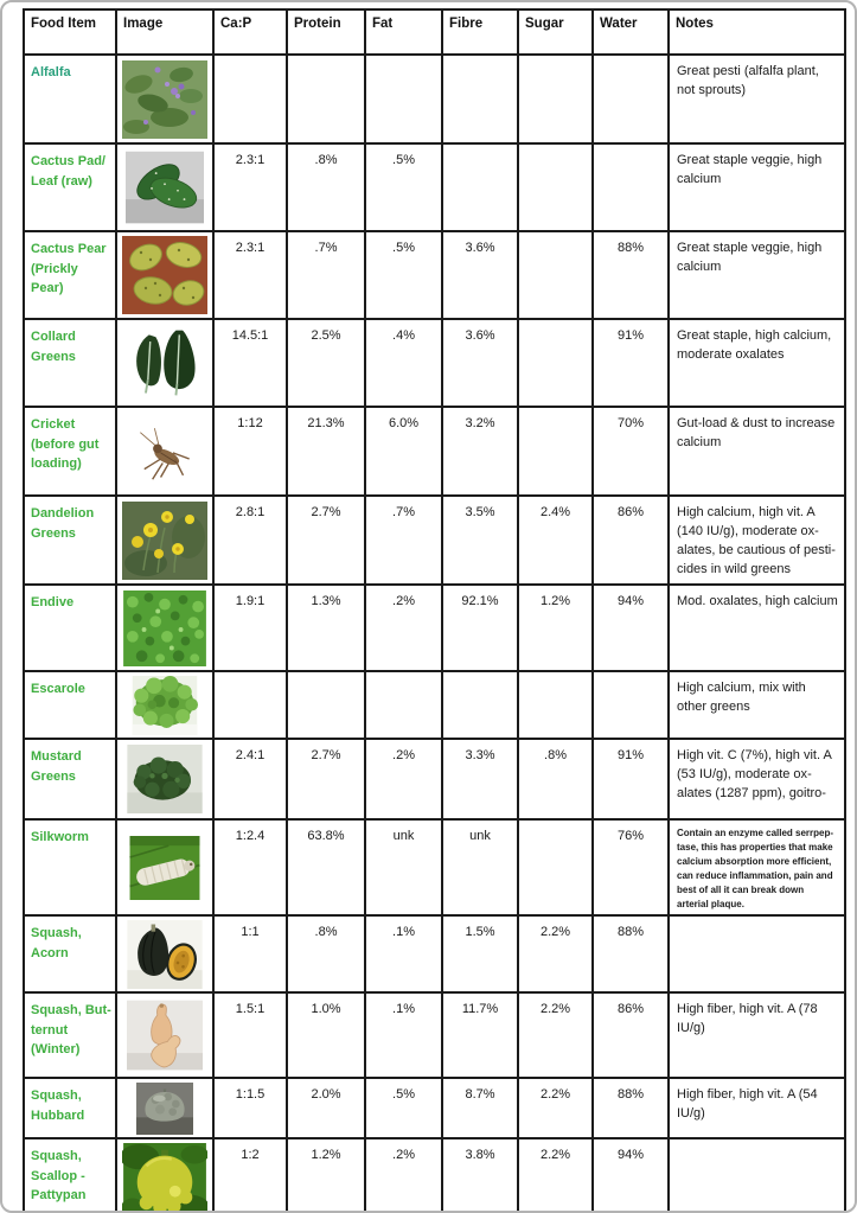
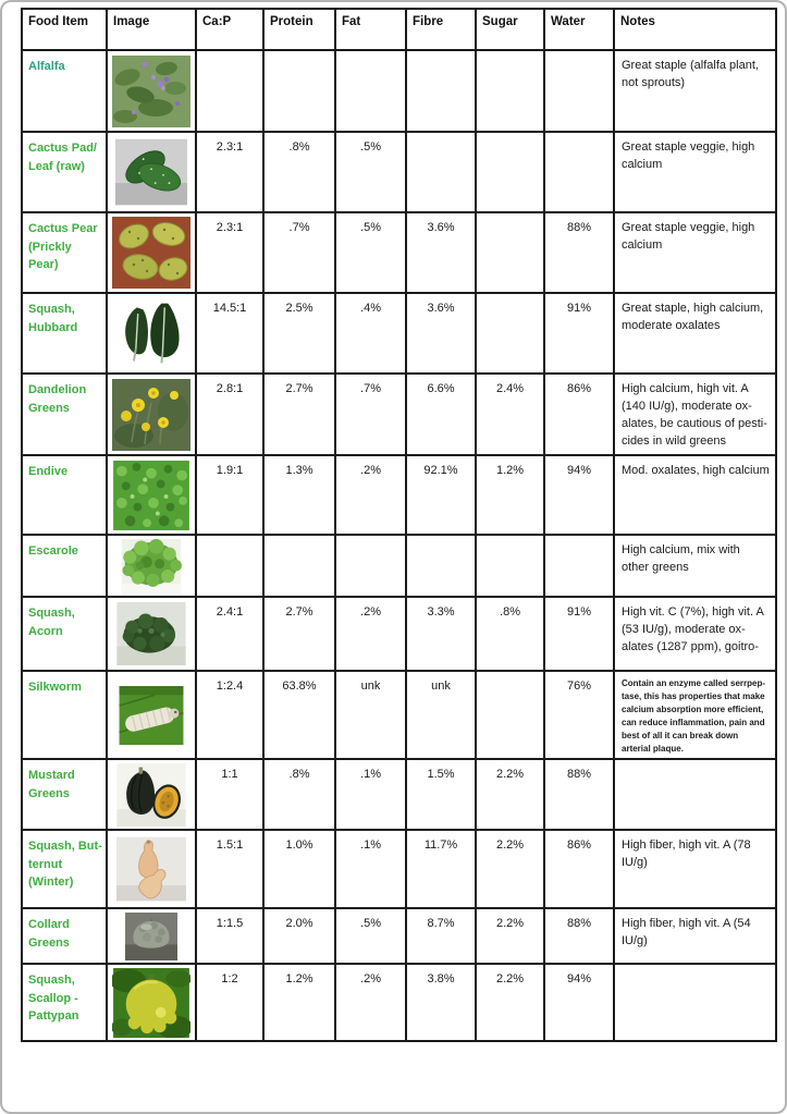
  Food Item	Image	Ca:P	Protein	Fat	Fibre	Sugar	Water	Notes
- Alfalfa								Great pesti (alfalfa plant, not sprouts)
+ Alfalfa								Great staple (alfalfa plant, not sprouts)
  Cactus Pad/​Leaf (raw)		2.3:1	.8%	.5%				Great staple veggie, high calcium
  Cactus Pear (Prickly Pear)		2.3:1	.7%	.5%	3.6%		88%	Great staple veggie, high calcium
- Collard Greens		14.5:1	2.5%	.4%	3.6%		91%	Great staple, high calcium, moderate oxalates
+ Squash, Hub­bard		14.5:1	2.5%	.4%	3.6%		91%	Great staple, high calcium, moderate oxalates
- Cricket (before gut loading)		1:12	21.3%	6.0%	3.2%		70%	Gut-load & dust to increase calcium
- Dandelion Greens		2.8:1	2.7%	.7%	3.5%	2.4%	86%	High calcium, high vit. A (140 IU/g), moderate ox­alates, be cautious of pesti­cides in wild greens
+ Dandelion Greens		2.8:1	2.7%	.7%	6.6%	2.4%	86%	High calcium, high vit. A (140 IU/g), moderate ox­alates, be cautious of pesti­cides in wild greens
  Endive		1.9:1	1.3%	.2%	92.1%	1.2%	94%	Mod. oxalates, high cal­cium
  Escarole								High calcium, mix with other greens
- Mustard Greens		2.4:1	2.7%	.2%	3.3%	.8%	91%	High vit. C (7%), high vit. A (53 IU/g), moderate ox­alates (1287 ppm), goitro-
+ Squash, Acorn		2.4:1	2.7%	.2%	3.3%	.8%	91%	High vit. C (7%), high vit. A (53 IU/g), moderate ox­alates (1287 ppm), goitro-
  Silkworm		1:2.4	63.8%	unk	unk		76%	Contain an enzyme called serrpep­tase, this has properties that make calcium absorption more efficient, can reduce inflammation, pain and best of all it can break down arterial plaque.
- Squash, Acorn		1:1	.8%	.1%	1.5%	2.2%	88%
+ Mustard Greens		1:1	.8%	.1%	1.5%	2.2%	88%
  Squash, But­ternut (Winter)		1.5:1	1.0%	.1%	11.7%	2.2%	86%	High fiber, high vit. A (78 IU/g)
- Squash, Hub­bard		1:1.5	2.0%	.5%	8.7%	2.2%	88%	High fiber, high vit. A (54 IU/g)
+ Collard Greens		1:1.5	2.0%	.5%	8.7%	2.2%	88%	High fiber, high vit. A (54 IU/g)
  Squash, Scal­lop - Patty­pan		1:2	1.2%	.2%	3.8%	2.2%	94%
